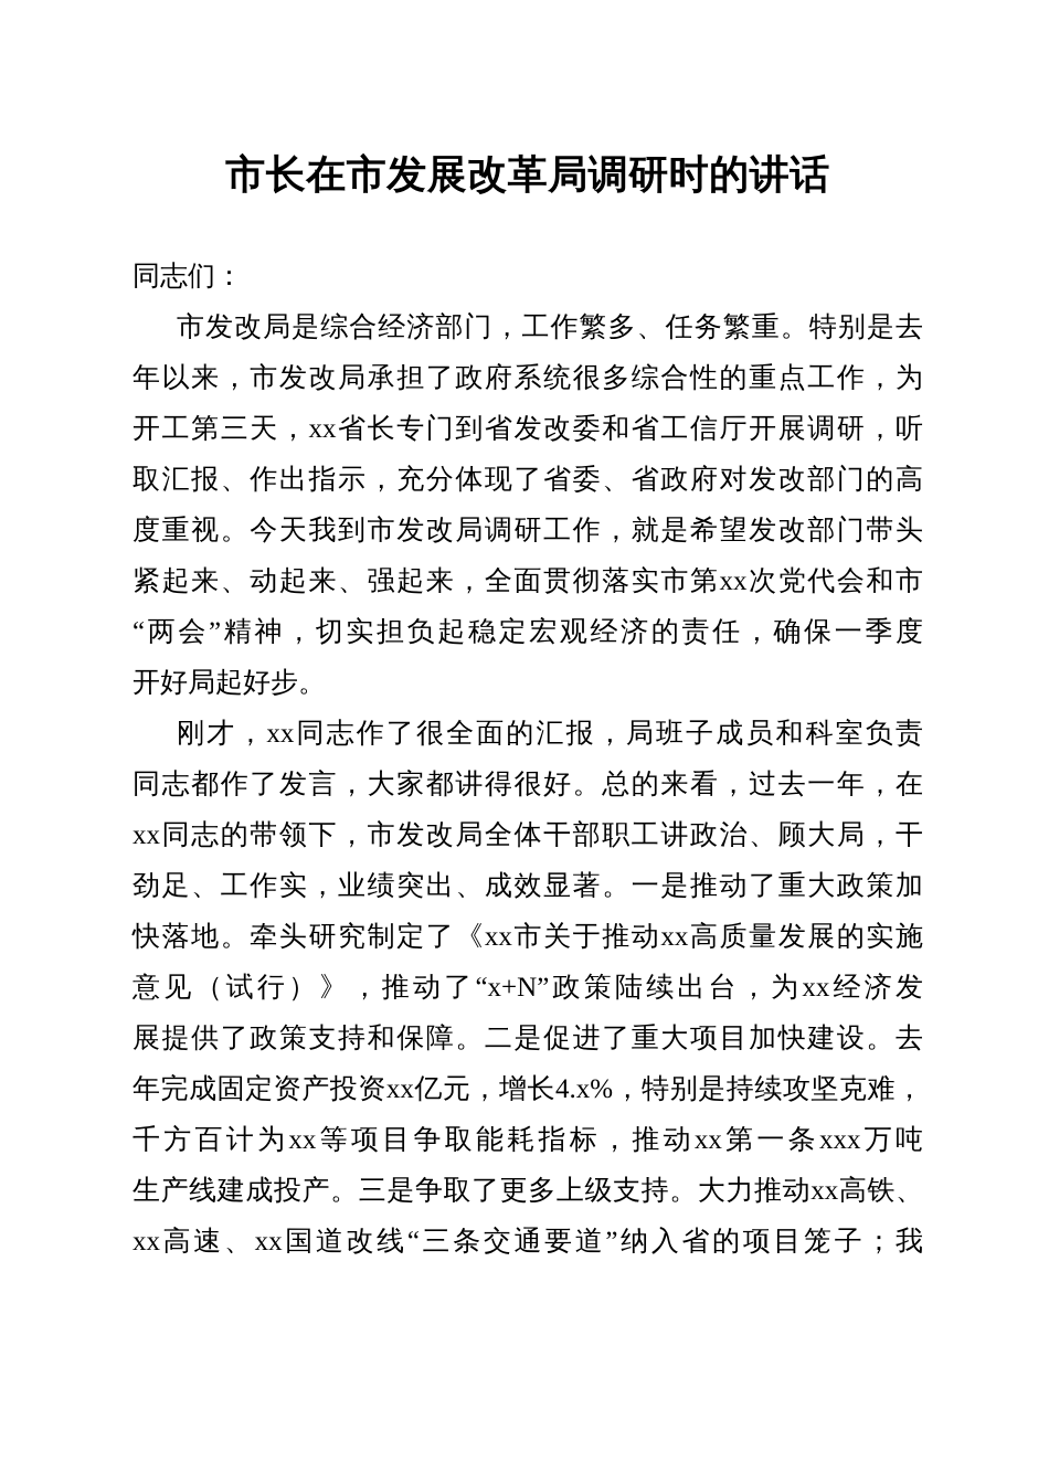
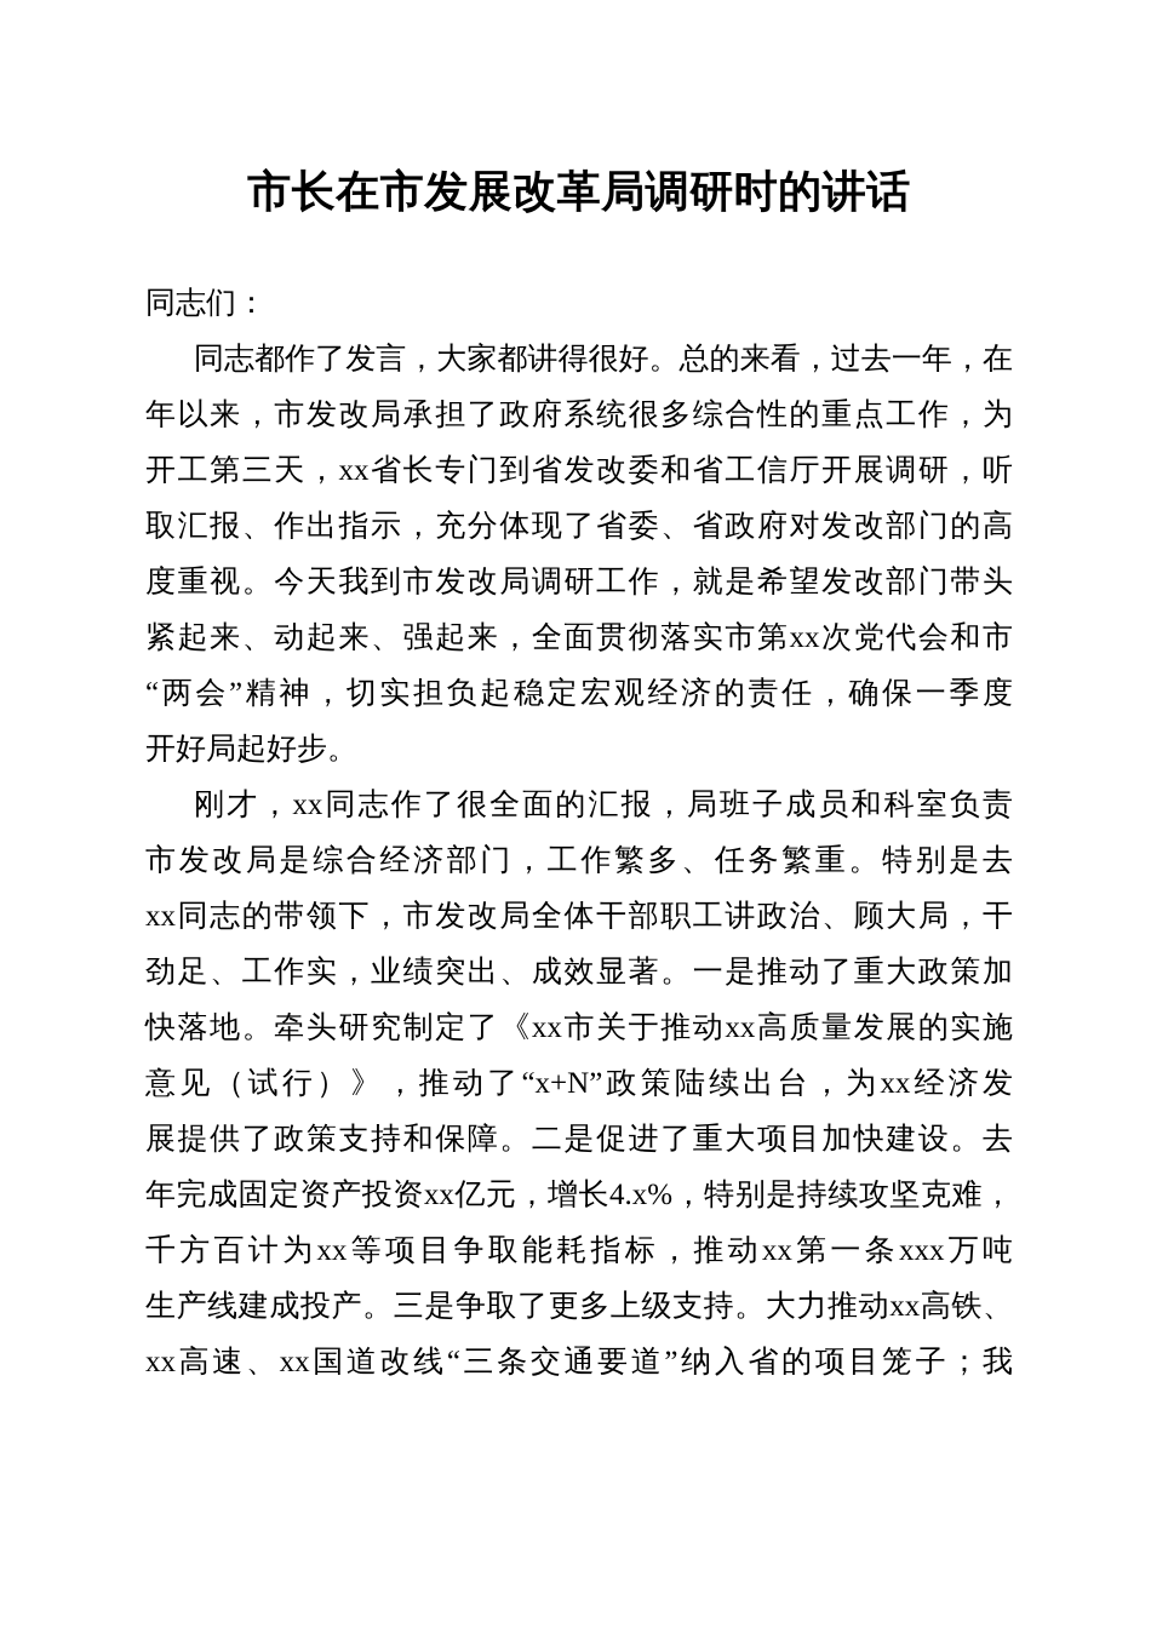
  市长在市发展改革局调研时的讲话
  同志们：
- 市发改局是综合经济部门，工作繁多、任务繁重。特别是去
+ 同志都作了发言，大家都讲得很好。总的来看，过去一年，在
  年以来，市发改局承担了政府系统很多综合性的重点工作，为
  开工第三天，xx省长专门到省发改委和省工信厅开展调研，听
  取汇报、作出指示，充分体现了省委、省政府对发改部门的高
  度重视。今天我到市发改局调研工作，就是希望发改部门带头
  紧起来、动起来、强起来，全面贯彻落实市第xx次党代会和市
  “两会”精神，切实担负起稳定宏观经济的责任，确保一季度
  开好局起好步。
  刚才，xx同志作了很全面的汇报，局班子成员和科室负责
- 同志都作了发言，大家都讲得很好。总的来看，过去一年，在
+ 市发改局是综合经济部门，工作繁多、任务繁重。特别是去
  xx同志的带领下，市发改局全体干部职工讲政治、顾大局，干
  劲足、工作实，业绩突出、成效显著。一是推动了重大政策加
  快落地。牵头研究制定了《xx市关于推动xx高质量发展的实施
  意见（试行）》，推动了“x+N”政策陆续出台，为xx经济发
  展提供了政策支持和保障。二是促进了重大项目加快建设。去
  年完成固定资产投资xx亿元，增长4.x%，特别是持续攻坚克难，
  千方百计为xx等项目争取能耗指标，推动xx第一条xxx万吨
  生产线建成投产。三是争取了更多上级支持。大力推动xx高铁、
  xx高速、xx国道改线“三条交通要道”纳入省的项目笼子；我
